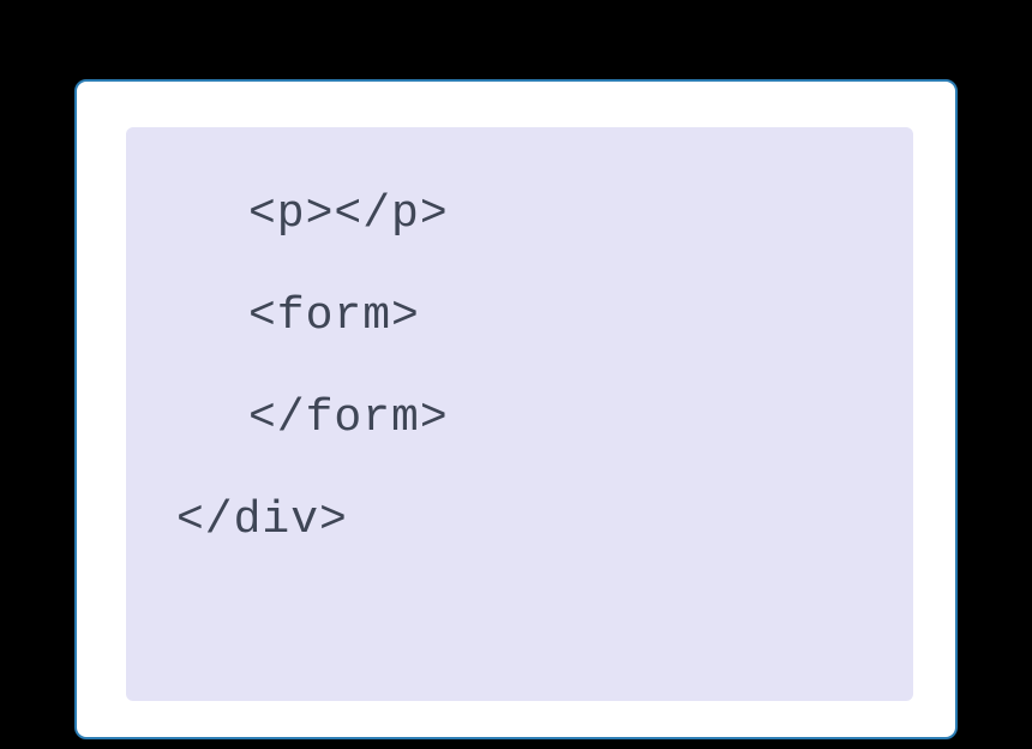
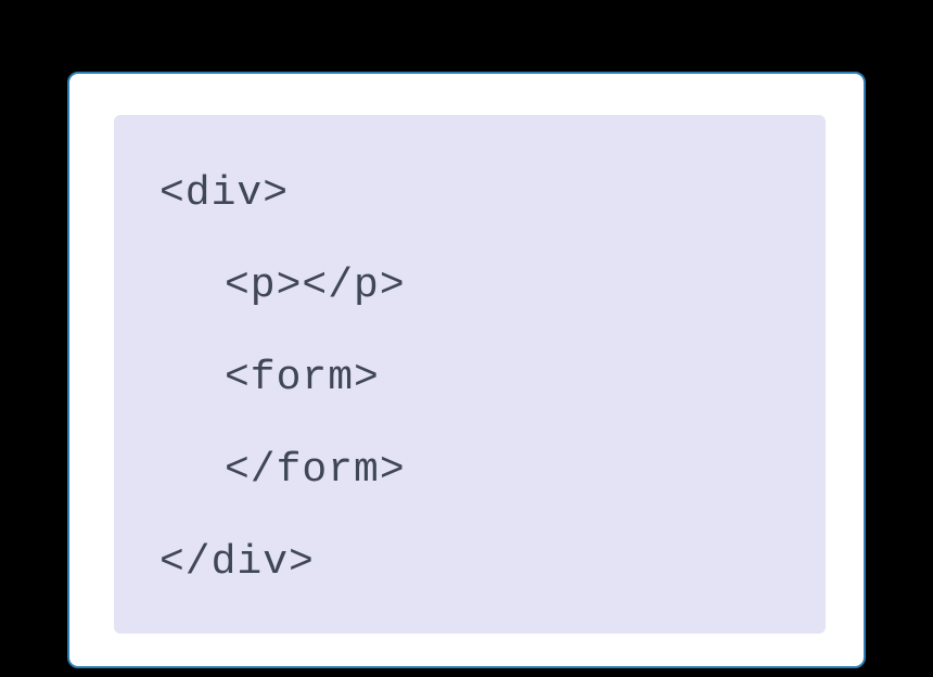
+ <div>
  <p></p>
  <form>
  </form>
  </div>
